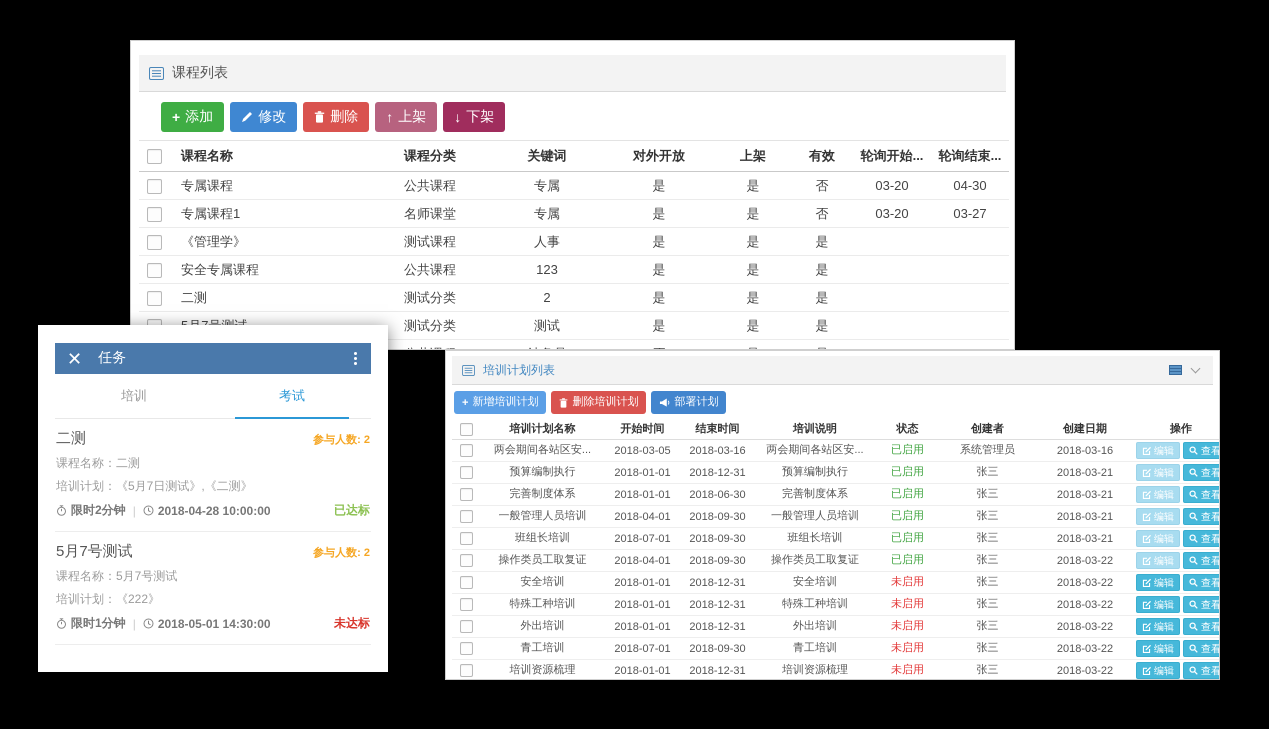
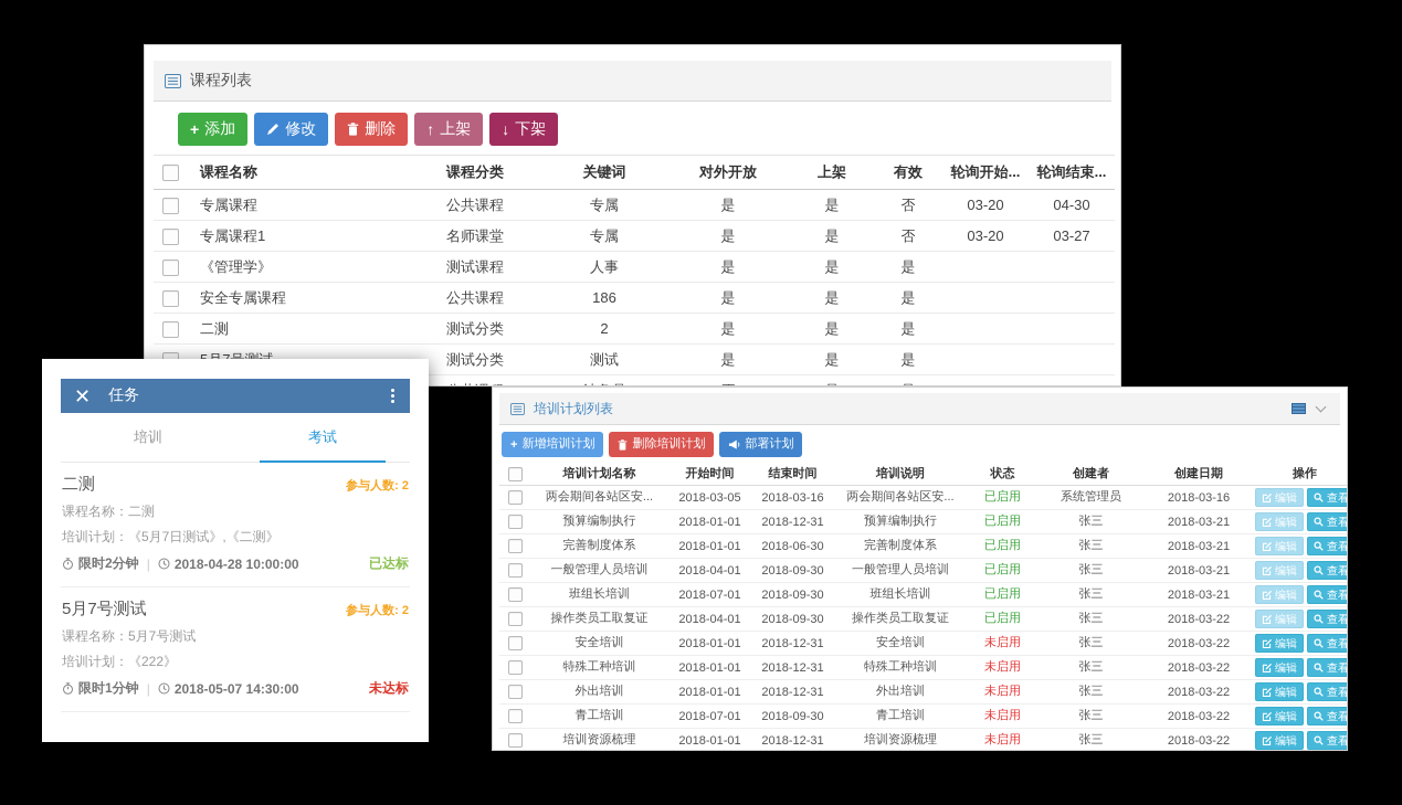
  课程列表
  +
  添加
  修改
  删除
  ↑
  上架
  ↓
  下架
  	课程名称	课程分类	关键词	对外开放	上架	有效	轮询开始...	轮询结束...
  	专属课程	公共课程	专属	是	是	否	03-20	04-30
  	专属课程1	名师课堂	专属	是	是	否	03-20	03-27
  	《管理学》	测试课程	人事	是	是	是
- 	安全专属课程	公共课程	123	是	是	是
+ 	安全专属课程	公共课程	186	是	是	是
  	二测	测试分类	2	是	是	是
  培训计划列表
  +
  新增培训计划
  删除培训计划
  部署计划
  	培训计划名称	开始时间	结束时间	培训说明	状态	创建者	创建日期	操作
  	两会期间各站区安...	2018-03-05	2018-03-16	两会期间各站区安...	已启用	系统管理员	2018-03-16	编辑 查看
  	预算编制执行	2018-01-01	2018-12-31	预算编制执行	已启用	张三	2018-03-21	编辑 查看
  	完善制度体系	2018-01-01	2018-06-30	完善制度体系	已启用	张三	2018-03-21	编辑 查看
  	一般管理人员培训	2018-04-01	2018-09-30	一般管理人员培训	已启用	张三	2018-03-21	编辑 查看
  	班组长培训	2018-07-01	2018-09-30	班组长培训	已启用	张三	2018-03-21	编辑 查看
  	操作类员工取复证	2018-04-01	2018-09-30	操作类员工取复证	已启用	张三	2018-03-22	编辑 查看
  	安全培训	2018-01-01	2018-12-31	安全培训	未启用	张三	2018-03-22	编辑 查看
  	特殊工种培训	2018-01-01	2018-12-31	特殊工种培训	未启用	张三	2018-03-22	编辑 查看
  	外出培训	2018-01-01	2018-12-31	外出培训	未启用	张三	2018-03-22	编辑 查看
  	青工培训	2018-07-01	2018-09-30	青工培训	未启用	张三	2018-03-22	编辑 查看
  	培训资源梳理	2018-01-01	2018-12-31	培训资源梳理	未启用	张三	2018-03-22	编辑 查看
  ✕
  任务
  培训
  考试
  二测
  参与人数: 2
  课程名称：二测
  培训计划：《5月7日测试》,《二测》
  限时2分钟
  |
  2018-04-28 10:00:00
  已达标
  5月7号测试
  参与人数: 2
  课程名称：5月7号测试
  培训计划：《222》
  限时1分钟
  |
- 2018-05-01 14:30:00
+ 2018-05-07 14:30:00
  未达标
